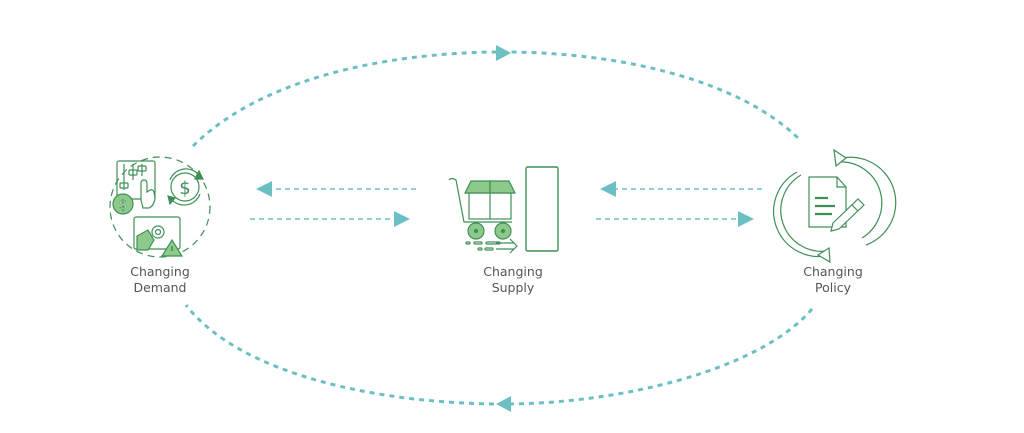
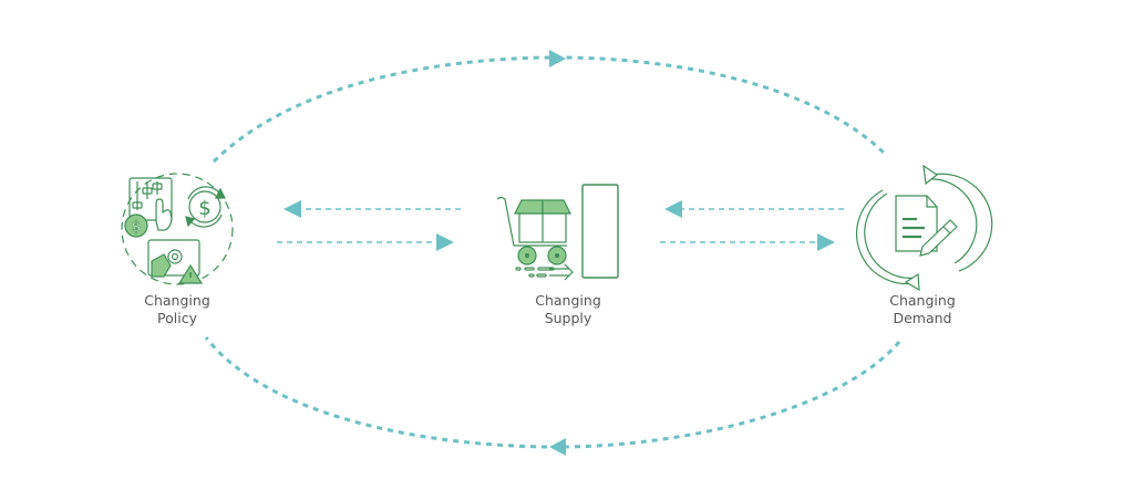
  $
  $
  Changing
- Demand
+ Policy
  Changing
  Supply
  Changing
- Policy
+ Demand
